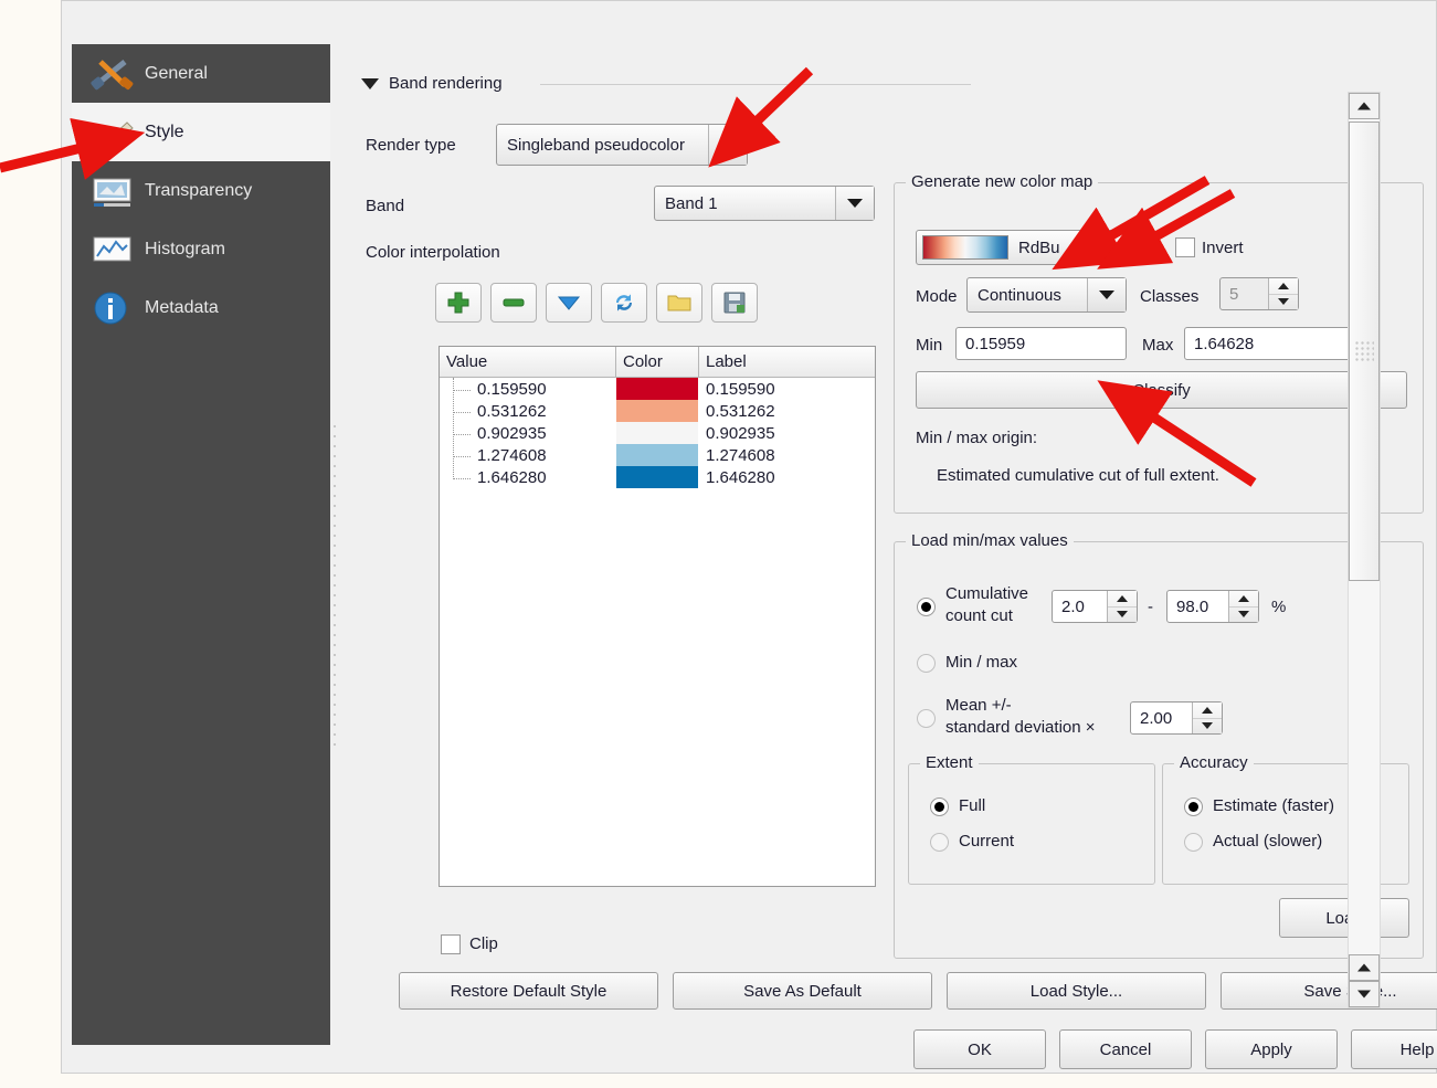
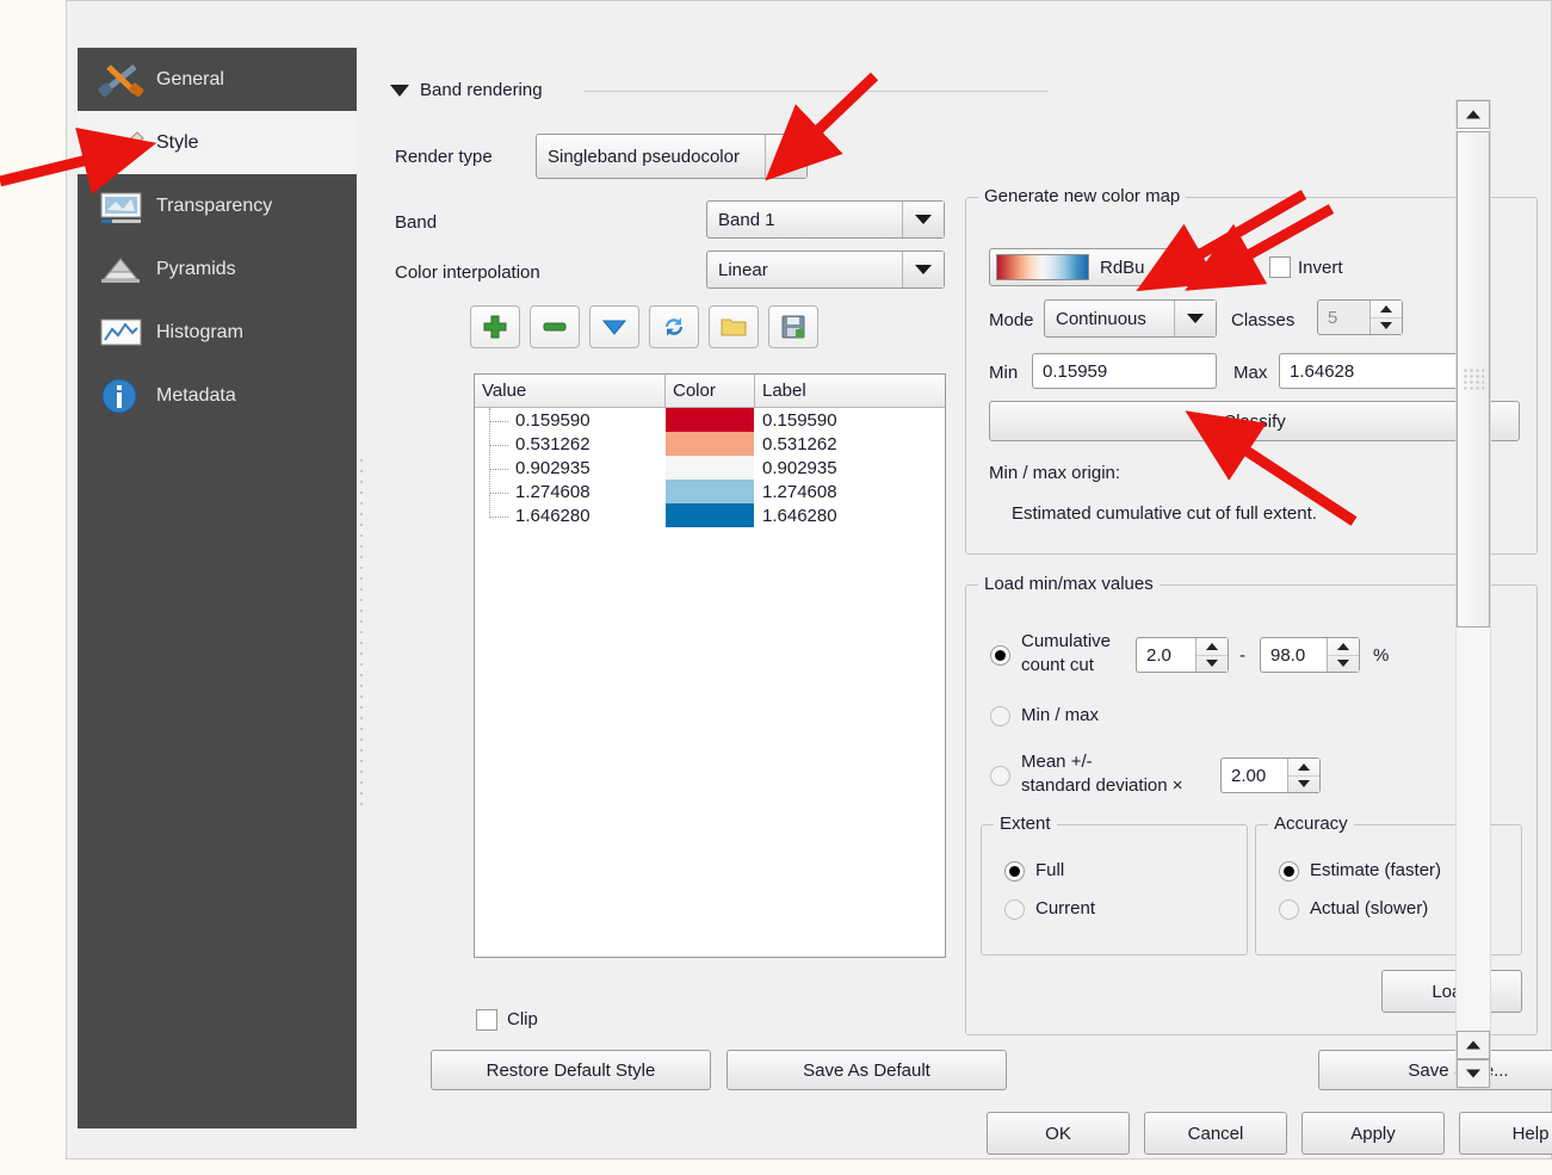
  General
  Style
  Transparency
+ Pyramids
  Histogram
  Metadata
  Band rendering
  Render type
  Singleband pseudocolor
  Band
  Band 1
  Color interpolation
+ Linear
  Value
  Color
  Label
  0.159590
  0.159590
  0.531262
  0.531262
  0.902935
  0.902935
  1.274608
  1.274608
  1.646280
  1.646280
  Clip
  Generate new color map
  RdBu
  Invert
  Mode
  Continuous
  Classes
  5
  Min
  0.15959
  Max
  1.64628
  Classify
  Min / max origin:
  Estimated cumulative cut of full extent.
  Load min/max values
  Cumulative
  count cut
  2.0
  -
  98.0
  %
  Min / max
  Mean +/-
  standard deviation ×
  2.00
  Extent
  Full
  Current
  Accuracy
  Estimate (faster)
  Actual (slower)
  Restore Default Style
  Save As Default
- Load Style...
  OK
  Cancel
  Apply
  Help
